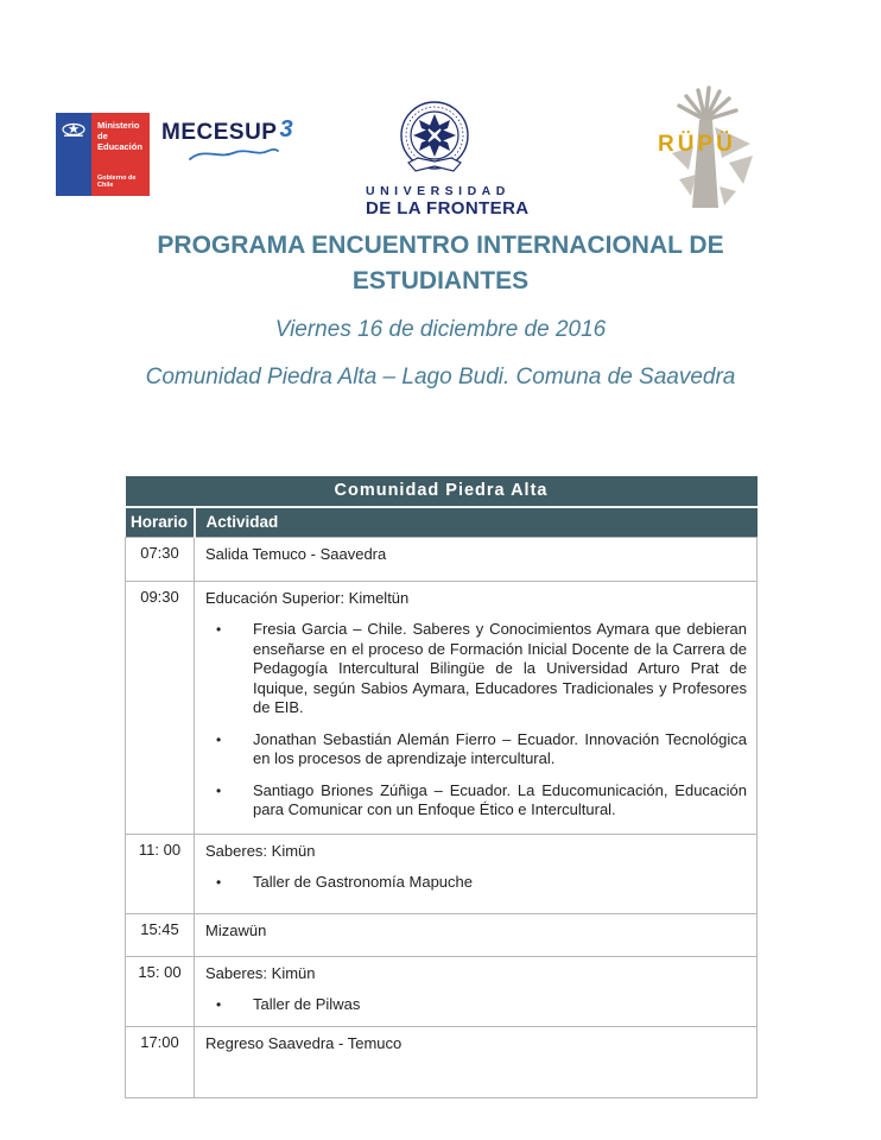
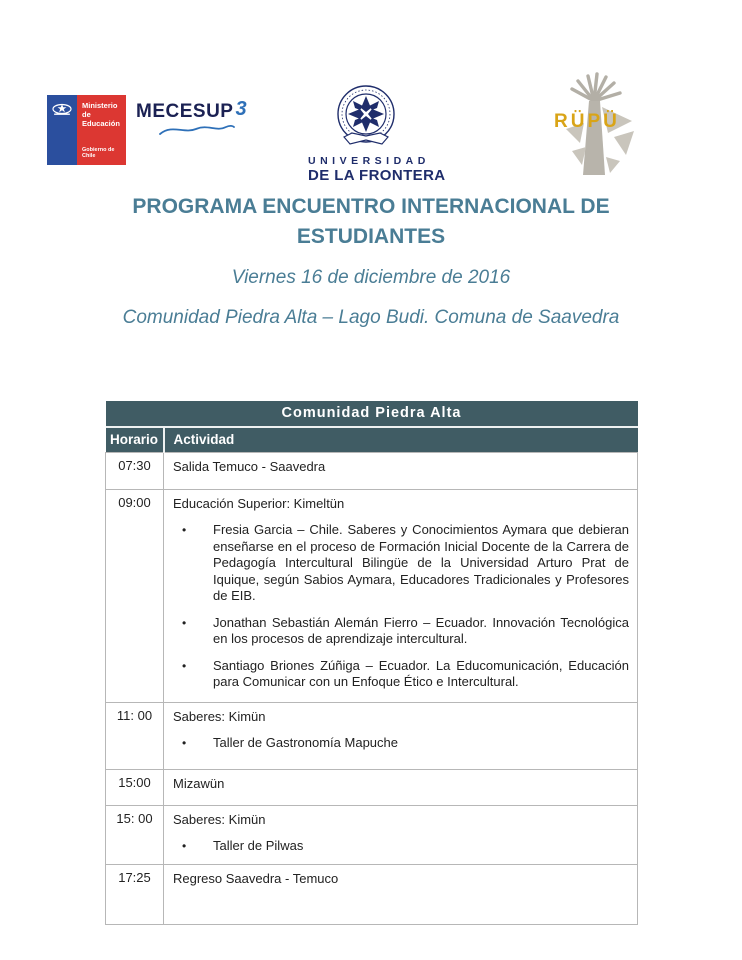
  Ministerio de
  Educación
  MECESUP
  3
  UNIVERSIDAD
  DE LA FRONTERA
  RÜPÜ
  PROGRAMA ENCUENTRO INTERNACIONAL DE
  ESTUDIANTES
  Viernes 16 de diciembre de 2016
  Comunidad Piedra Alta – Lago Budi. Comuna de Saavedra
  Comunidad Piedra Alta
  Horario	Actividad
  07:30	Salida Temuco - Saavedra
- 09:30	Educación Superior: Kimeltün• Fresia Garcia – Chile. Saberes y Conocimientos Aymara que debieran enseñarse en el proceso de Formación Inicial Docente de la Carrera de Pedagogía Intercultural Bilingüe de la Universidad Arturo Prat de Iquique, según Sabios Aymara, Educadores Tradicionales y Profesores de EIB.• Jonathan Sebastián Alemán Fierro – Ecuador. Innovación Tecnológica en los procesos de aprendizaje intercultural.• Santiago Briones Zúñiga – Ecuador. La Educomunicación, Educación para Comunicar con un Enfoque Ético e Intercultural.
+ 09:00	Educación Superior: Kimeltün• Fresia Garcia – Chile. Saberes y Conocimientos Aymara que debieran enseñarse en el proceso de Formación Inicial Docente de la Carrera de Pedagogía Intercultural Bilingüe de la Universidad Arturo Prat de Iquique, según Sabios Aymara, Educadores Tradicionales y Profesores de EIB.• Jonathan Sebastián Alemán Fierro – Ecuador. Innovación Tecnológica en los procesos de aprendizaje intercultural.• Santiago Briones Zúñiga – Ecuador. La Educomunicación, Educación para Comunicar con un Enfoque Ético e Intercultural.
  11: 00	Saberes: Kimün• Taller de Gastronomía Mapuche
- 15:45	Mizawün
+ 15:00	Mizawün
  15: 00	Saberes: Kimün• Taller de Pilwas
- 17:00	Regreso Saavedra - Temuco
+ 17:25	Regreso Saavedra - Temuco
